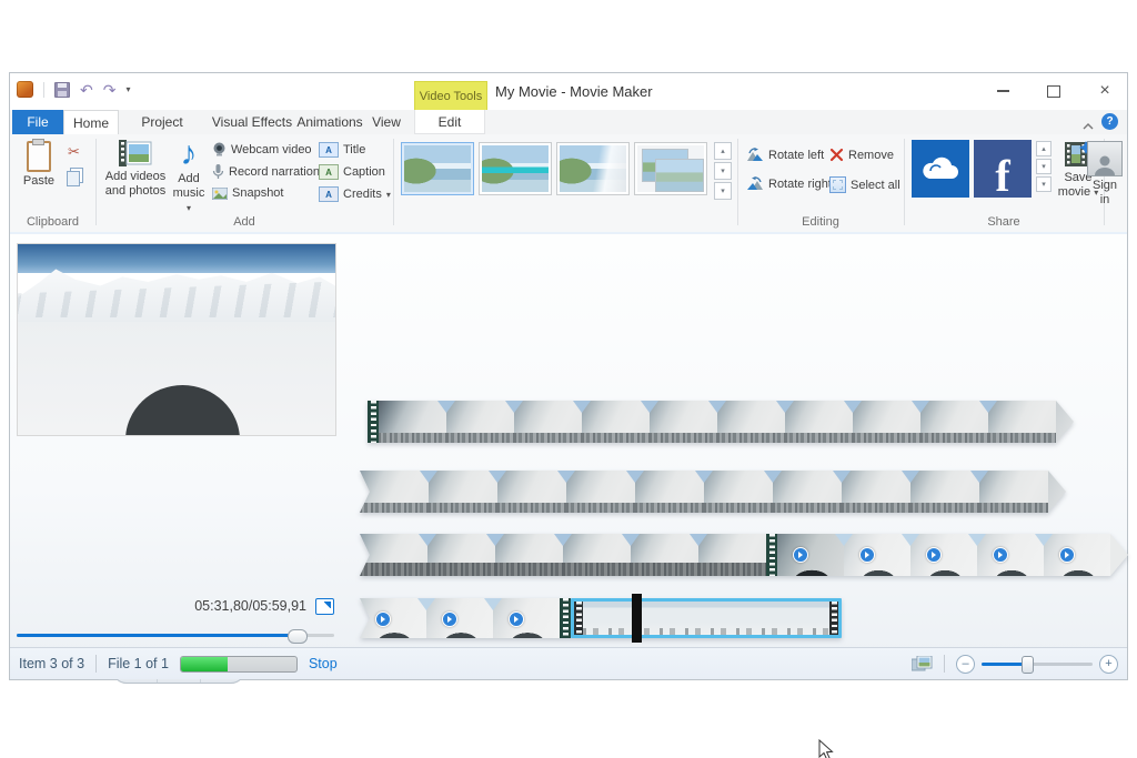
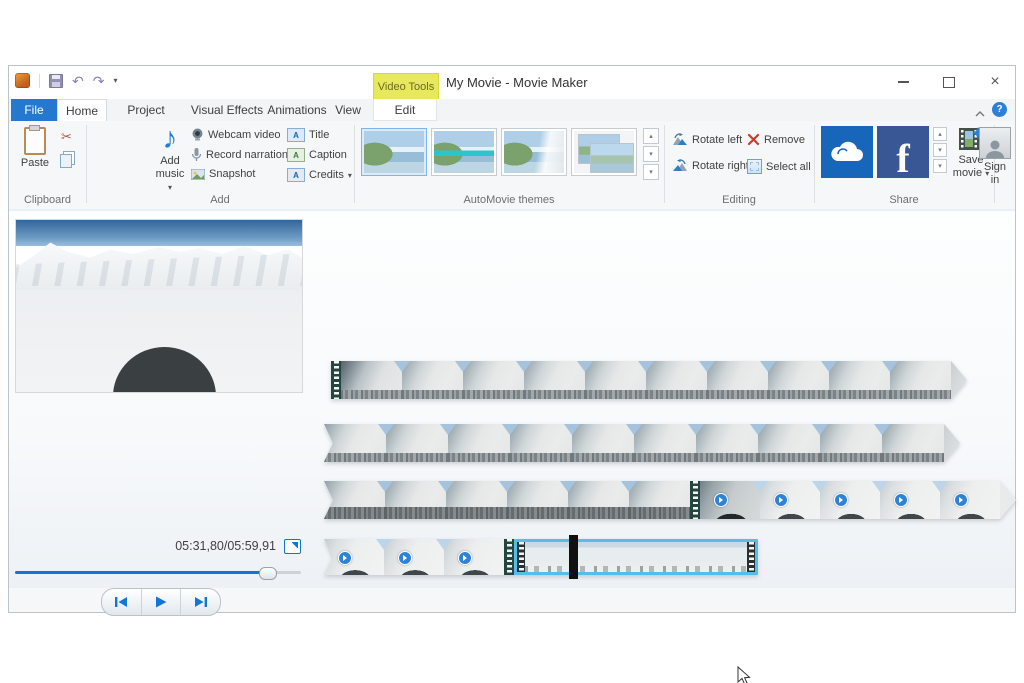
  ↶
  ↷
  ▾
  Video Tools
  My Movie - Movie Maker
  ×
  File
  Home
  Project
  Visual Effects
  Animations
  View
  Edit
  ?
  Paste
  ✂
  Clipboard
- Add videos
- and photos
  ♪
  Add
  music ▾
  Webcam video
  Record narration
  Snapshot
  A
  Title
  A
  Caption
  A
  Credits
  ▾
  Add
+ AutoMovie themes
  Rotate left
  Remove
  Rotate righ
  Select all
  Editing
  f
  Save
  movie ▾
  Share
  Sign
  in
  05:31,80/05:59,91
- Item 3 of 3
- File 1 of 1
- Stop
- –
- +
